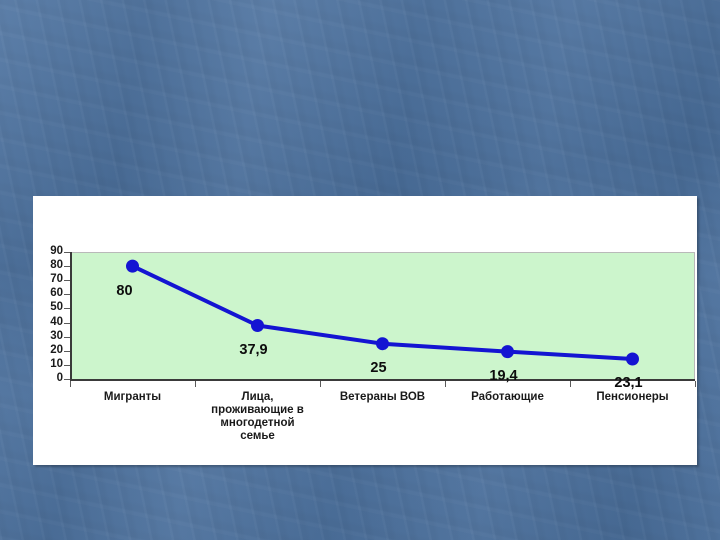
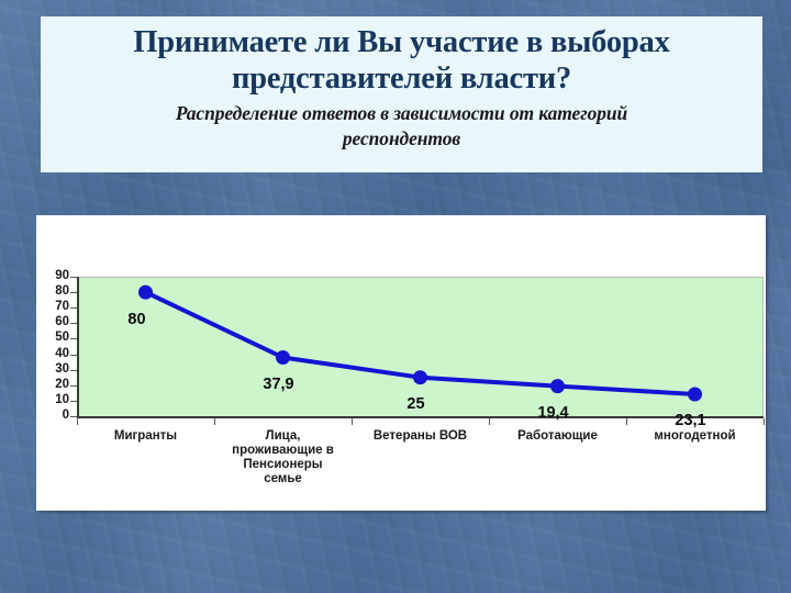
+ Принимаете ли Вы участие в выборах
+ представителей власти?
+ Распределение ответов в зависимости от категорий
+ респондентов
  90
  80
  70
  60
  50
  40
  30
  20
  10
  0
  Мигранты
  Лица,
  проживающие в
- многодетной
+ Пенсионеры
  семье
  Ветераны ВОВ
  Работающие
- Пенсионеры
+ многодетной
  80
  37,9
  25
  19,4
  23,1
